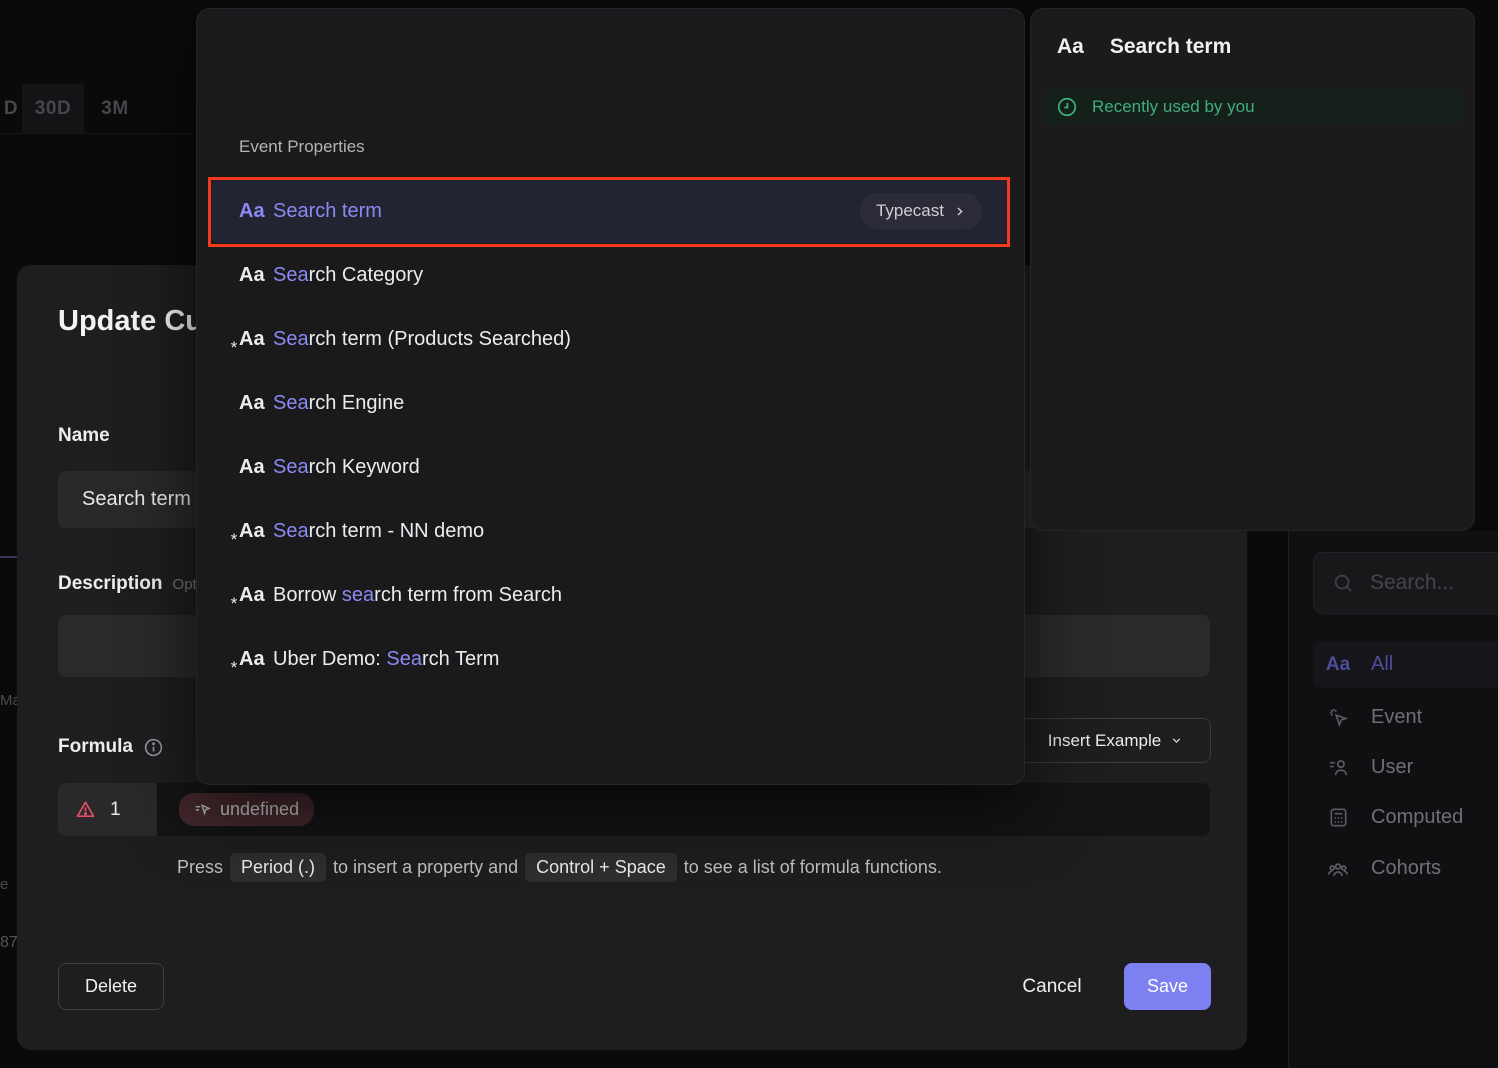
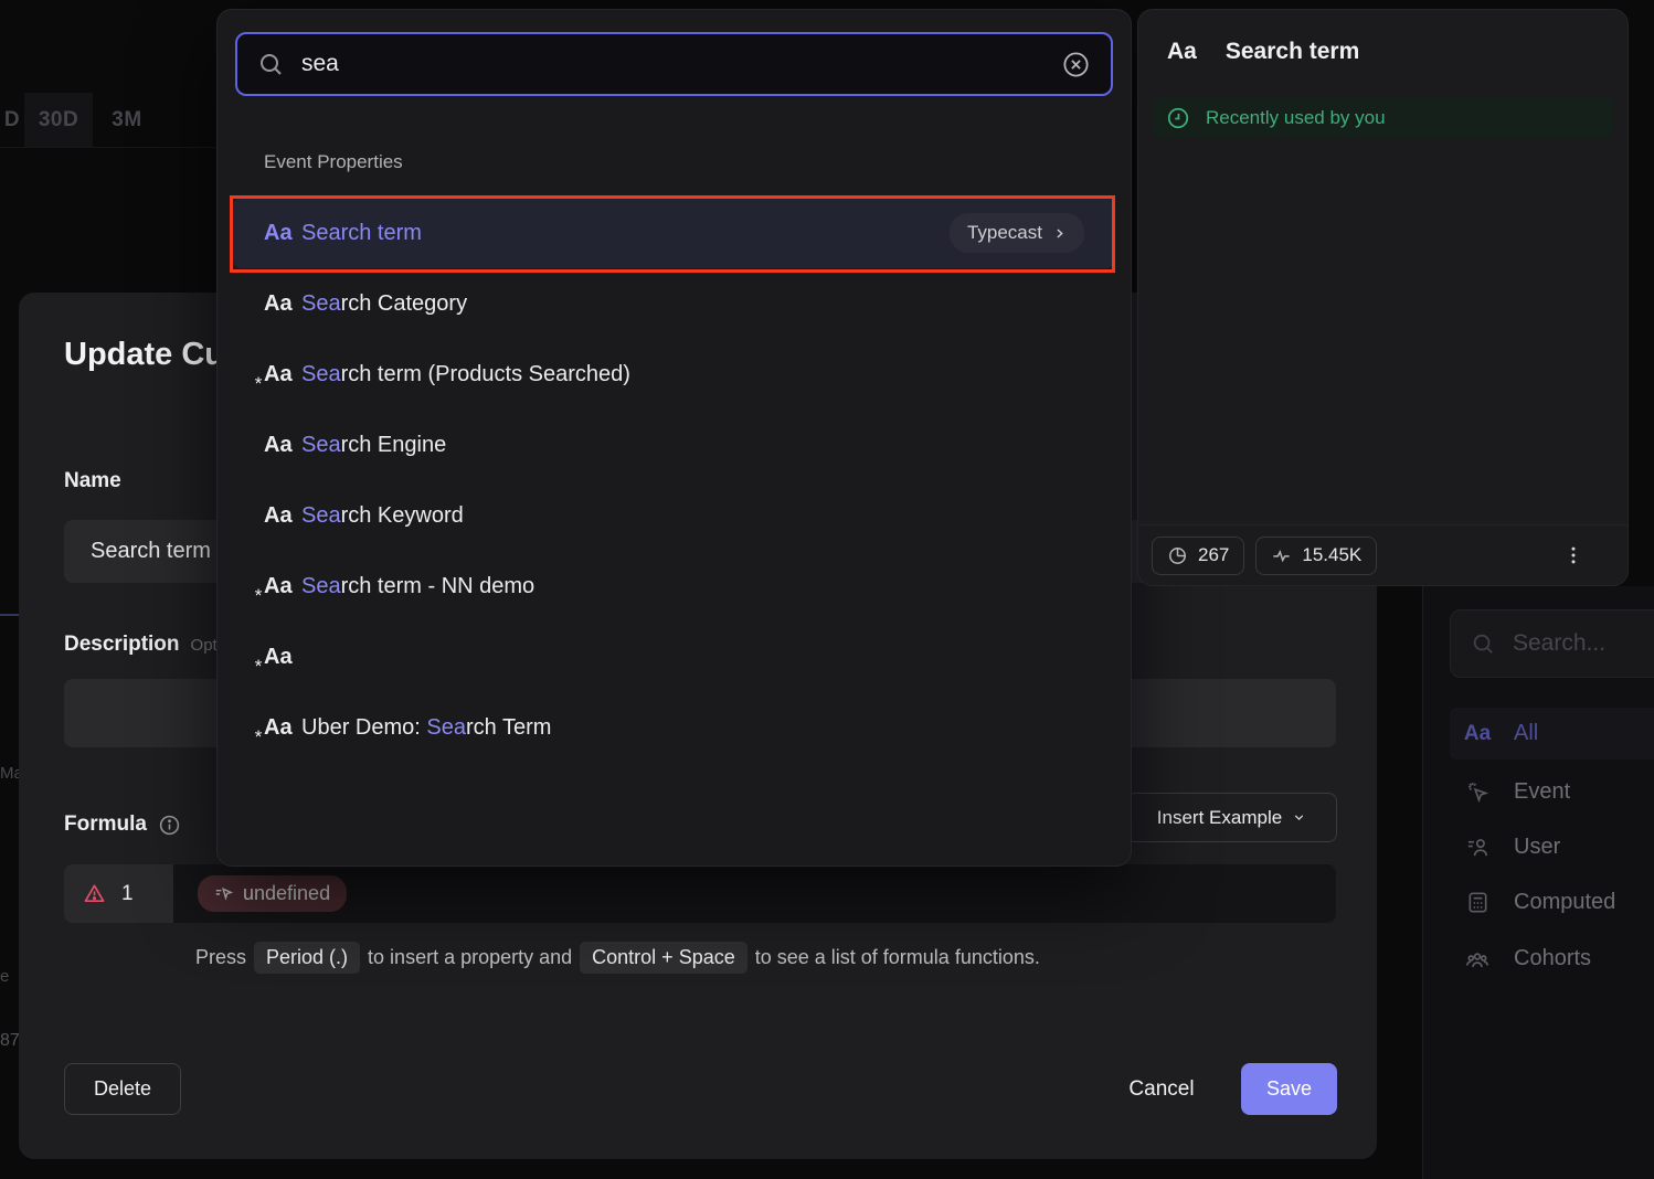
  D
  30D
  3M
  e
  87
  Search...
  Aa
  All
  Event
  User
  Computed
  Cohorts
  Update Cu
  Name
  Search term
  Description Opt
  Formula
  Insert Example
  1
  undefined
  Press
  Period (.)
  to insert a property and
  Control + Space
  to see a list of formula functions.
  Delete
  Cancel
  Save
+ sea
  Event Properties
  Aa
  Search term
  Typecast
  Aa
  Search Category
  Aa
  *
  Search term (Products Searched)
  Aa
  Search Engine
  Aa
  Search Keyword
  Aa
  *
  Search term - NN demo
  Aa
  *
- Borrow search term from Search
  Aa
  *
  Uber Demo: Search Term
  Aa
  Search term
  Recently used by you
+ 267
+ 15.45K
